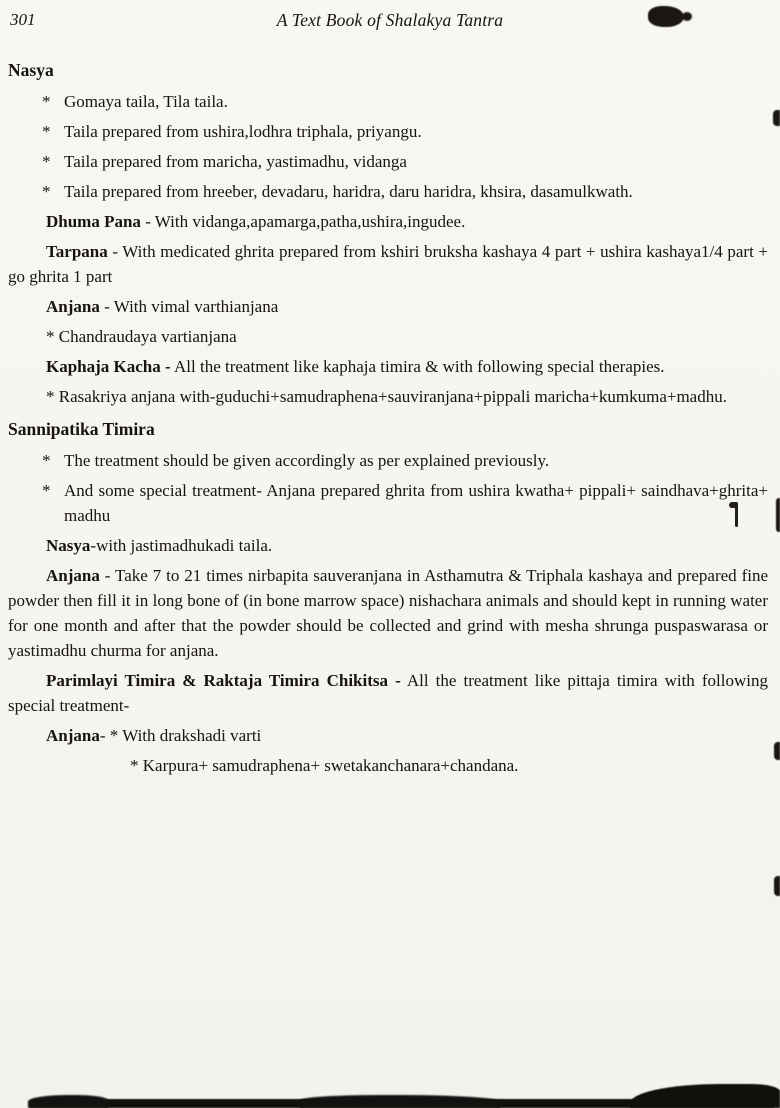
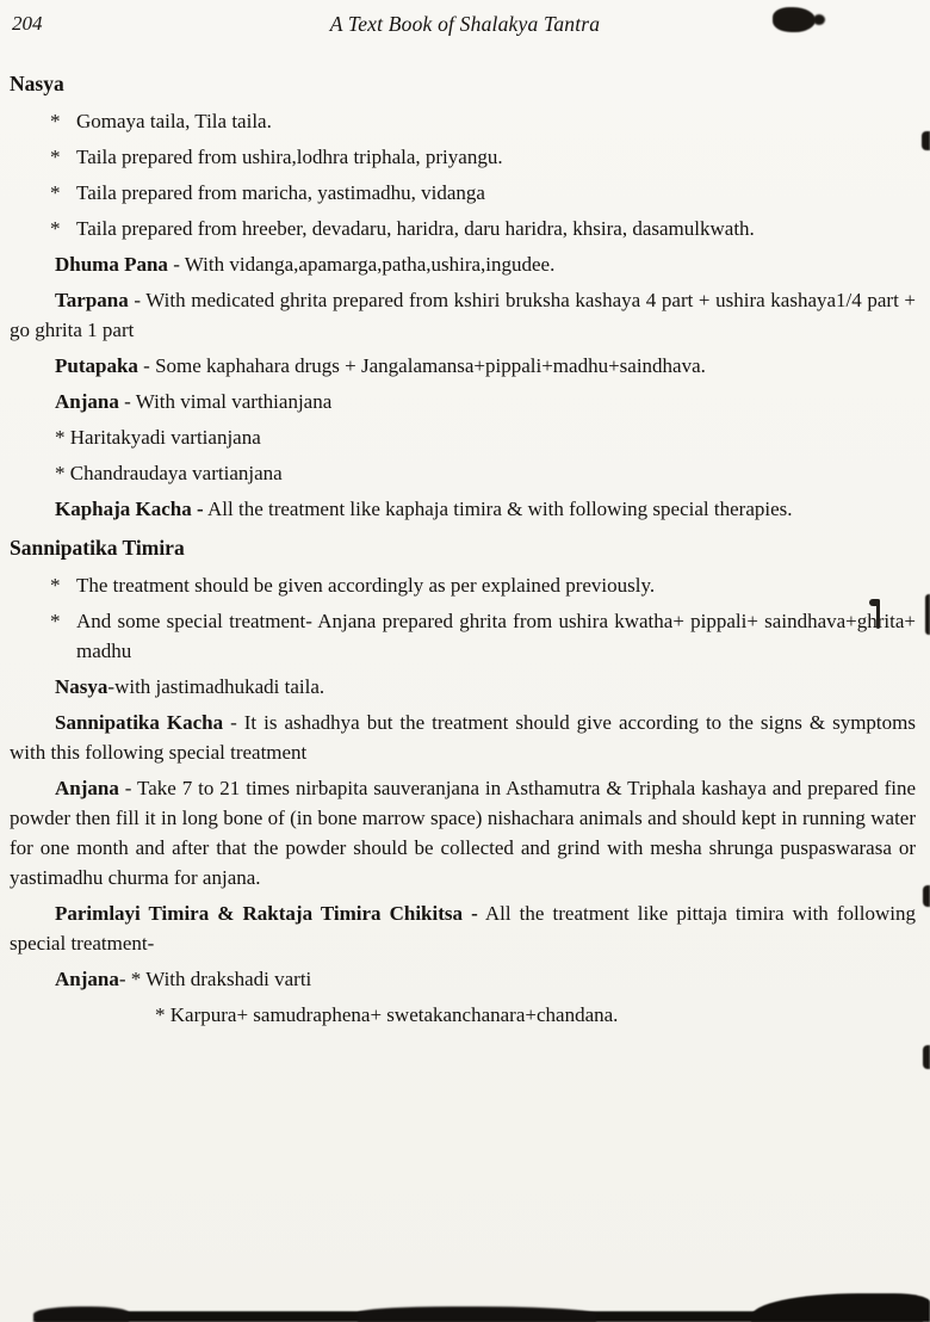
- 301
+ 204
  A Text Book of Shalakya Tantra
  Nasya
  *
  Gomaya taila, Tila taila.
  *
  Taila prepared from ushira,lodhra triphala, priyangu.
  *
  Taila prepared from maricha, yastimadhu, vidanga
  *
  Taila prepared from hreeber, devadaru, haridra, daru haridra, khsira, dasamulkwath.
  Dhuma Pana - With vidanga,apamarga,patha,ushira,ingudee.
  Tarpana - With medicated ghrita prepared from kshiri bruksha kashaya 4 part + ushira kashaya1/4 part + go ghrita 1 part
+ Putapaka - Some kaphahara drugs + Jangalamansa+pippali+madhu+saindhava.
  Anjana - With vimal varthianjana
+ * Haritakyadi vartianjana
  * Chandraudaya vartianjana
  Kaphaja Kacha - All the treatment like kaphaja timira & with following special therapies.
- * Rasakriya anjana with-guduchi+samudraphena+sauviranjana+pippali maricha+kumkuma+madhu.
  Sannipatika Timira
  *
  The treatment should be given accordingly as per explained previously.
  *
  And some special treatment- Anjana prepared ghrita from ushira kwatha+ pippali+ saindhava+ghrita+ madhu
  Nasya-with jastimadhukadi taila.
+ Sannipatika Kacha - It is ashadhya but the treatment should give according to the signs & symptoms with this following special treatment
  Anjana - Take 7 to 21 times nirbapita sauveranjana in Asthamutra & Triphala kashaya and prepared fine powder then fill it in long bone of (in bone marrow space) nishachara animals and should kept in running water for one month and after that the powder should be collected and grind with mesha shrunga puspaswarasa or yastimadhu churma for anjana.
  Parimlayi Timira & Raktaja Timira Chikitsa - All the treatment like pittaja timira with following special treatment-
  Anjana- * With drakshadi varti
  * Karpura+ samudraphena+ swetakanchanara+chandana.
